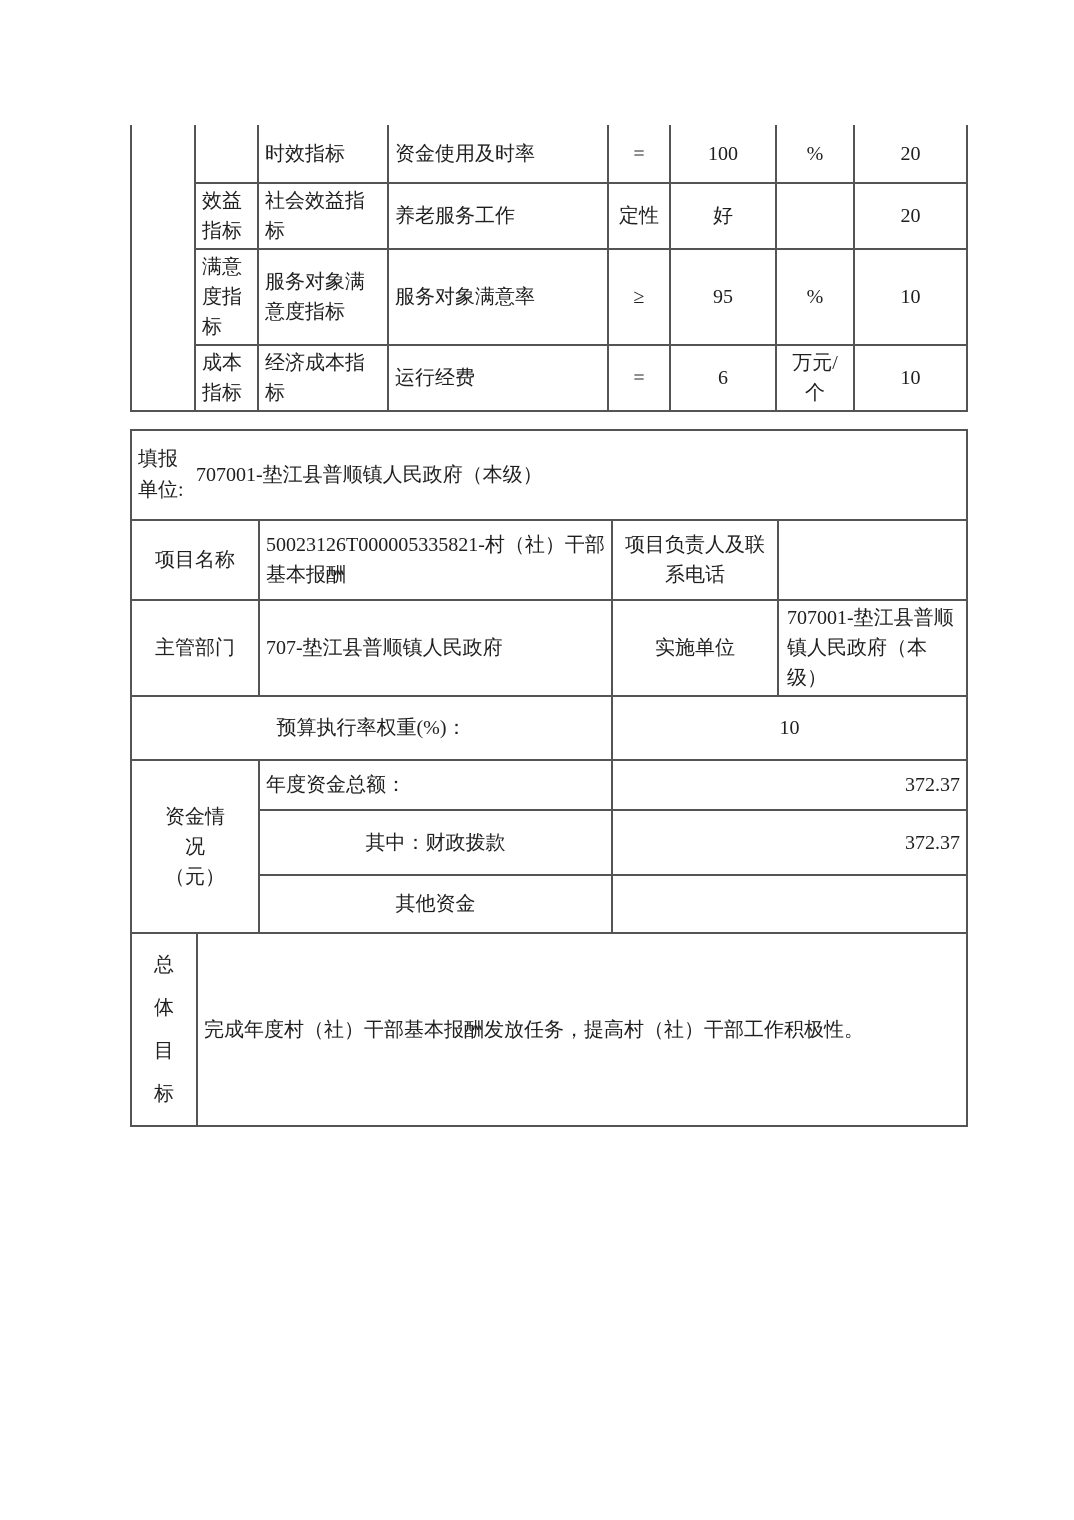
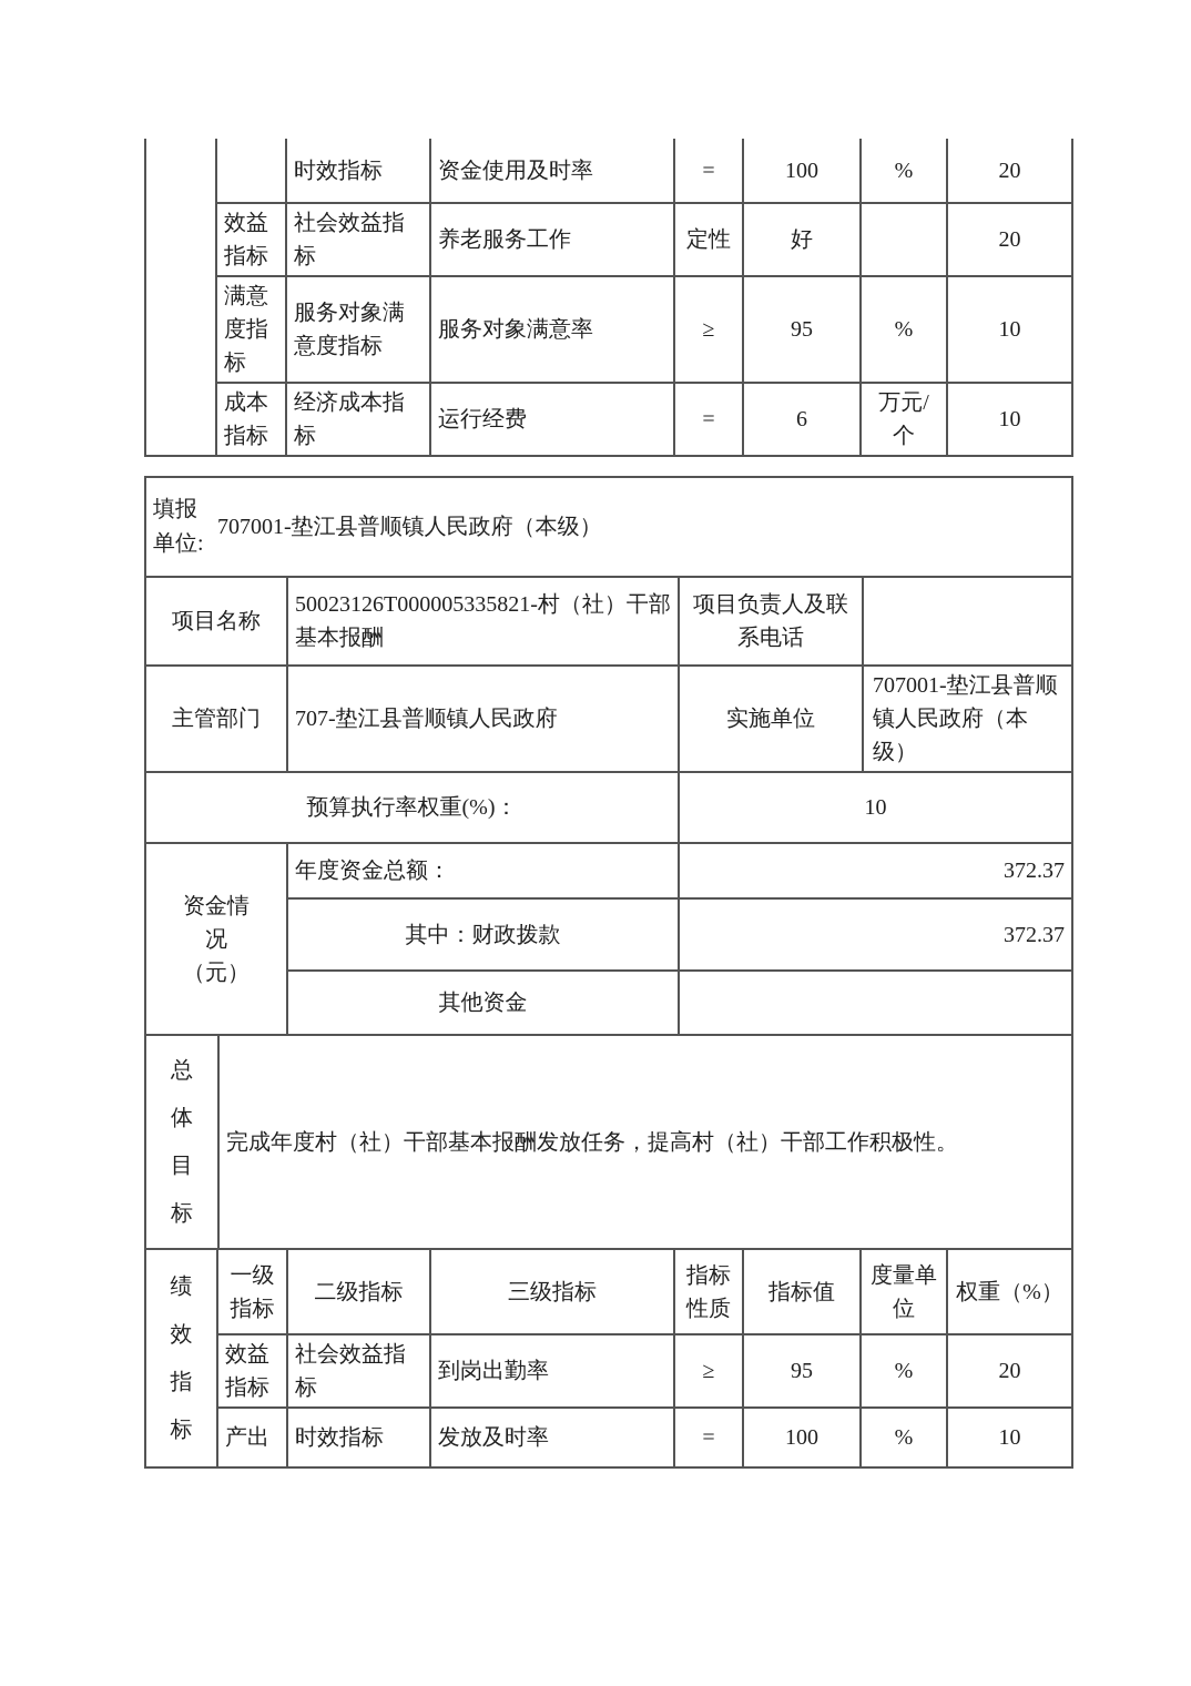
  		时效指标	资金使用及时率	=	100	%	20
  效益指标	社会效益指标	养老服务工作	定性	好		20
  满意度指标	服务对象满意度指标	服务对象满意率	≥	95	%	10
  成本指标	经济成本指标	运行经费	=	6	万元/个	10
  填报单位: 707001-垫江县普顺镇人民政府（本级）
  项目名称	50023126T000005335821-村（社）干部基本报酬	项目负责人及联系电话
  主管部门	707-垫江县普顺镇人民政府	实施单位	707001-垫江县普顺镇人民政府（本级）
  预算执行率权重(%)：	10
  资金情况（元）	年度资金总额：	372.37
  其中：财政拨款	372.37
  其他资金
  总体目标	完成年度村（社）干部基本报酬发放任务，提高村（社）干部工作积极性。
+ 绩效指标	一级指标	二级指标	三级指标	指标性质	指标值	度量单位	权重（%）
+ 效益指标	社会效益指标	到岗出勤率	≥	95	%	20
+ 产出	时效指标	发放及时率	=	100	%	10
